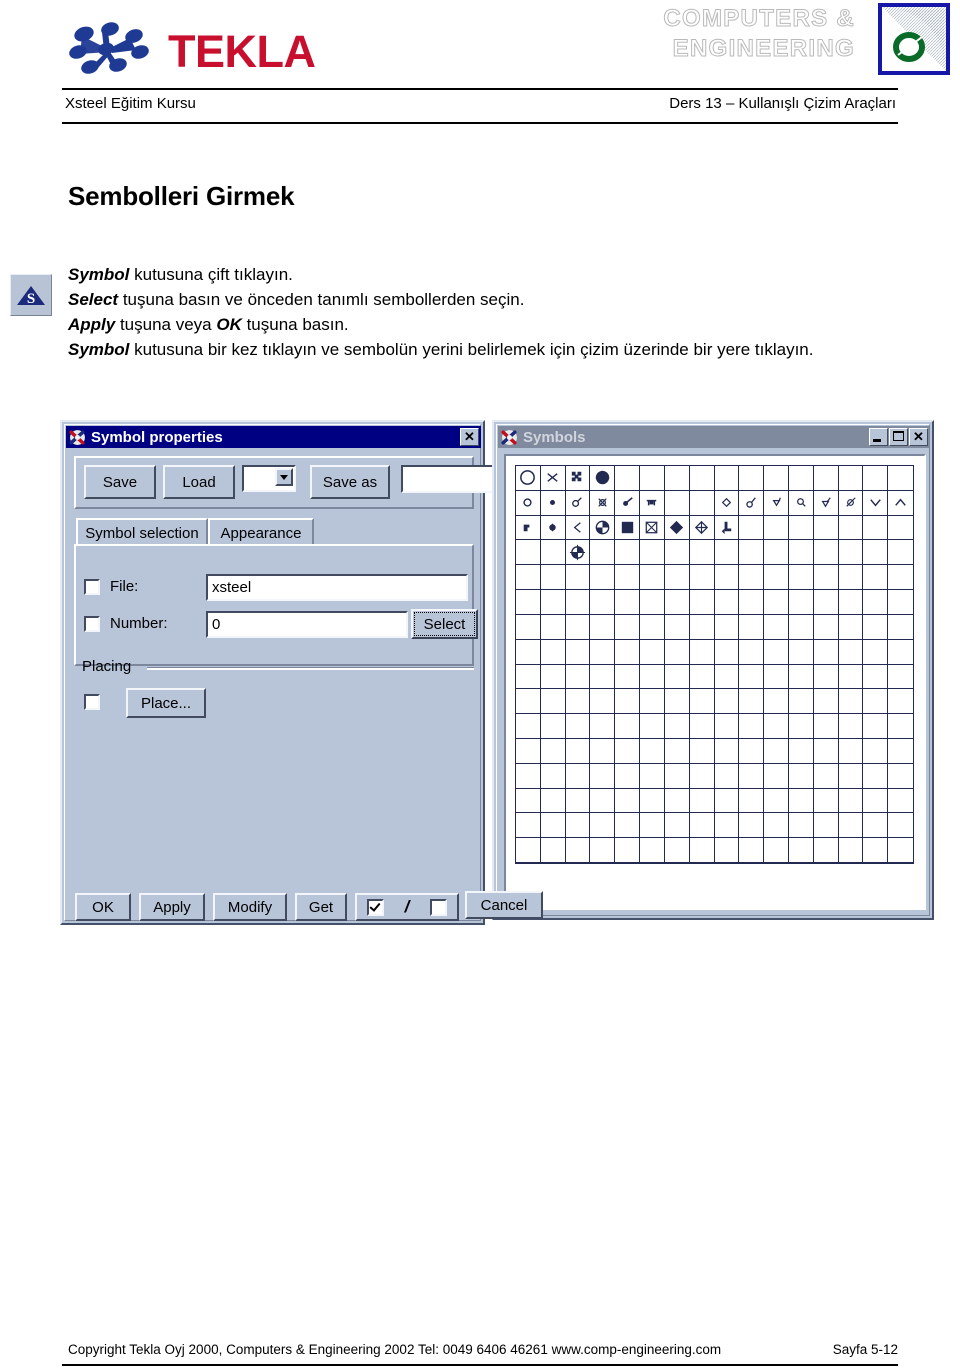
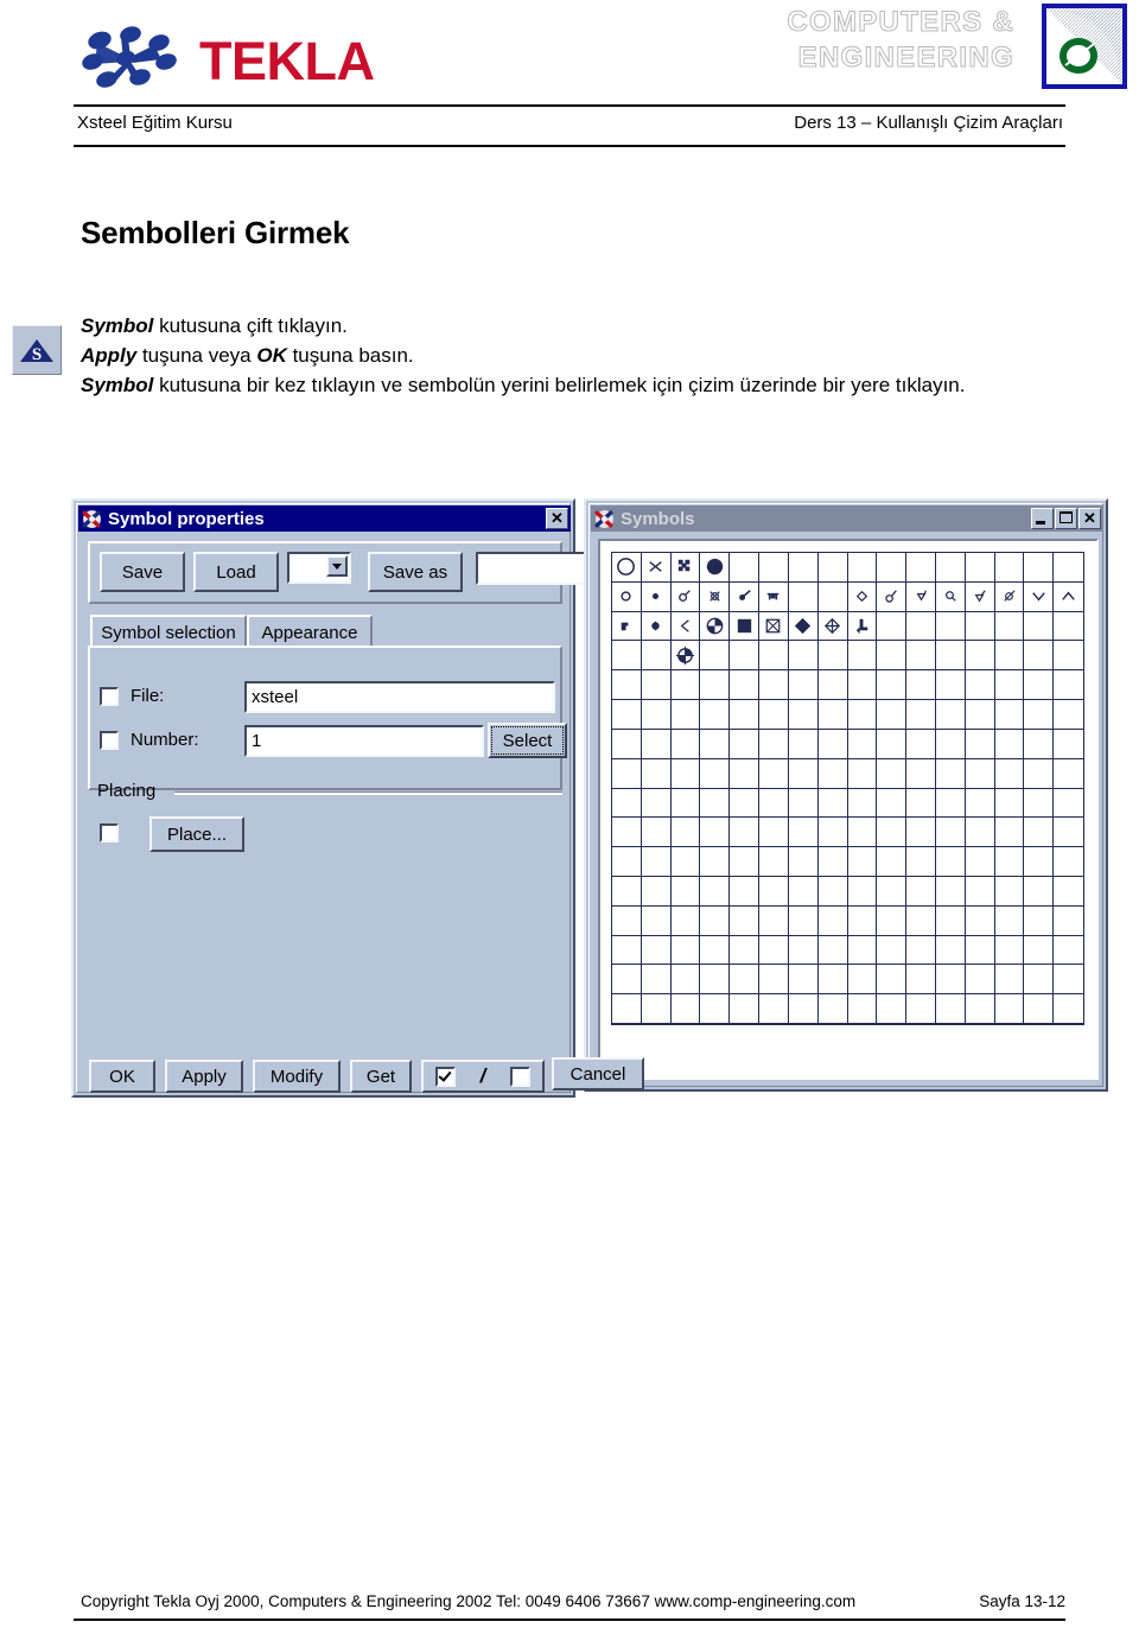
  TEKLA
  COMPUTERS &
  ENGINEERING
  Xsteel Eğitim Kursu
  Ders 13 – Kullanışlı Çizim Araçları
  Sembolleri Girmek
  S
  Symbol kutusuna çift tıklayın.
- Select tuşuna basın ve önceden tanımlı sembollerden seçin.
  Apply tuşuna veya OK tuşuna basın.
  Symbol kutusuna bir kez tıklayın ve sembolün yerini belirlemek için çizim üzerinde bir yere tıklayın.
  Symbol properties
  ✕
  Save
  Load
  Save as
  Symbol selection
  Appearance
  File:
  xsteel
  Number:
- 0
+ 1
  Select
  Placing
  Place...
  OK
  Apply
  Modify
  Get
  /
  Cancel
  Symbols
  ✕
- Copyright Tekla Oyj 2000, Computers & Engineering 2002 Tel: 0049 6406 46261 www.comp-engineering.com
+ Copyright Tekla Oyj 2000, Computers & Engineering 2002 Tel: 0049 6406 73667 www.comp-engineering.com
- Sayfa 5-12
+ Sayfa 13-12
